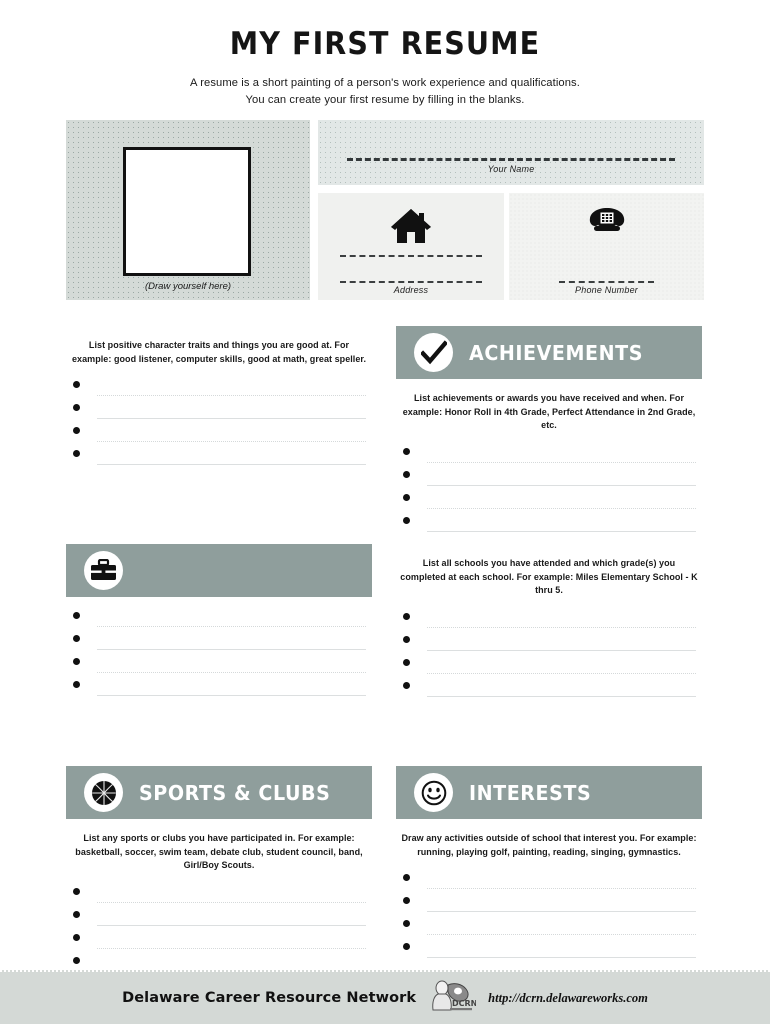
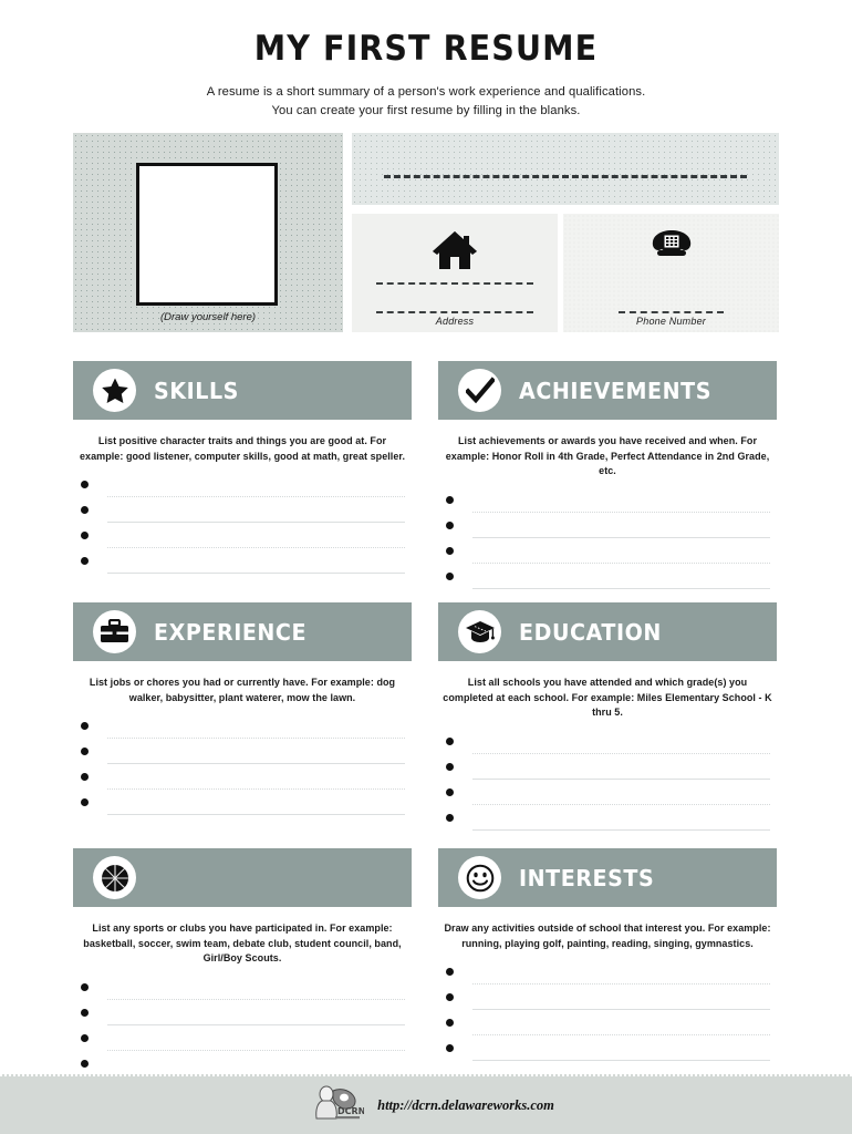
  MY FIRST RESUME
- A resume is a short painting of a person's work experience and qualifications.
+ A resume is a short summary of a person's work experience and qualifications.
  You can create your first resume by filling in the blanks.
  (Draw yourself here)
- Your Name
  Address
  Phone Number
+ SKILLS
  List positive character traits and things you are good at. For example: good listener, computer skills, good at math, great speller.
  ACHIEVEMENTS
  List achievements or awards you have received and when. For example: Honor Roll in 4th Grade, Perfect Attendance in 2nd Grade, etc.
+ EXPERIENCE
+ List jobs or chores you had or currently have. For example: dog walker, babysitter, plant waterer, mow the lawn.
+ EDUCATION
  List all schools you have attended and which grade(s) you completed at each school. For example: Miles Elementary School - K thru 5.
- SPORTS & CLUBS
  List any sports or clubs you have participated in. For example: basketball, soccer, swim team, debate club, student council, band, Girl/Boy Scouts.
  INTERESTS
  Draw any activities outside of school that interest you. For example: running, playing golf, painting, reading, singing, gymnastics.
- Delaware Career Resource Network
  DCRN
  http://dcrn.delawareworks.com
